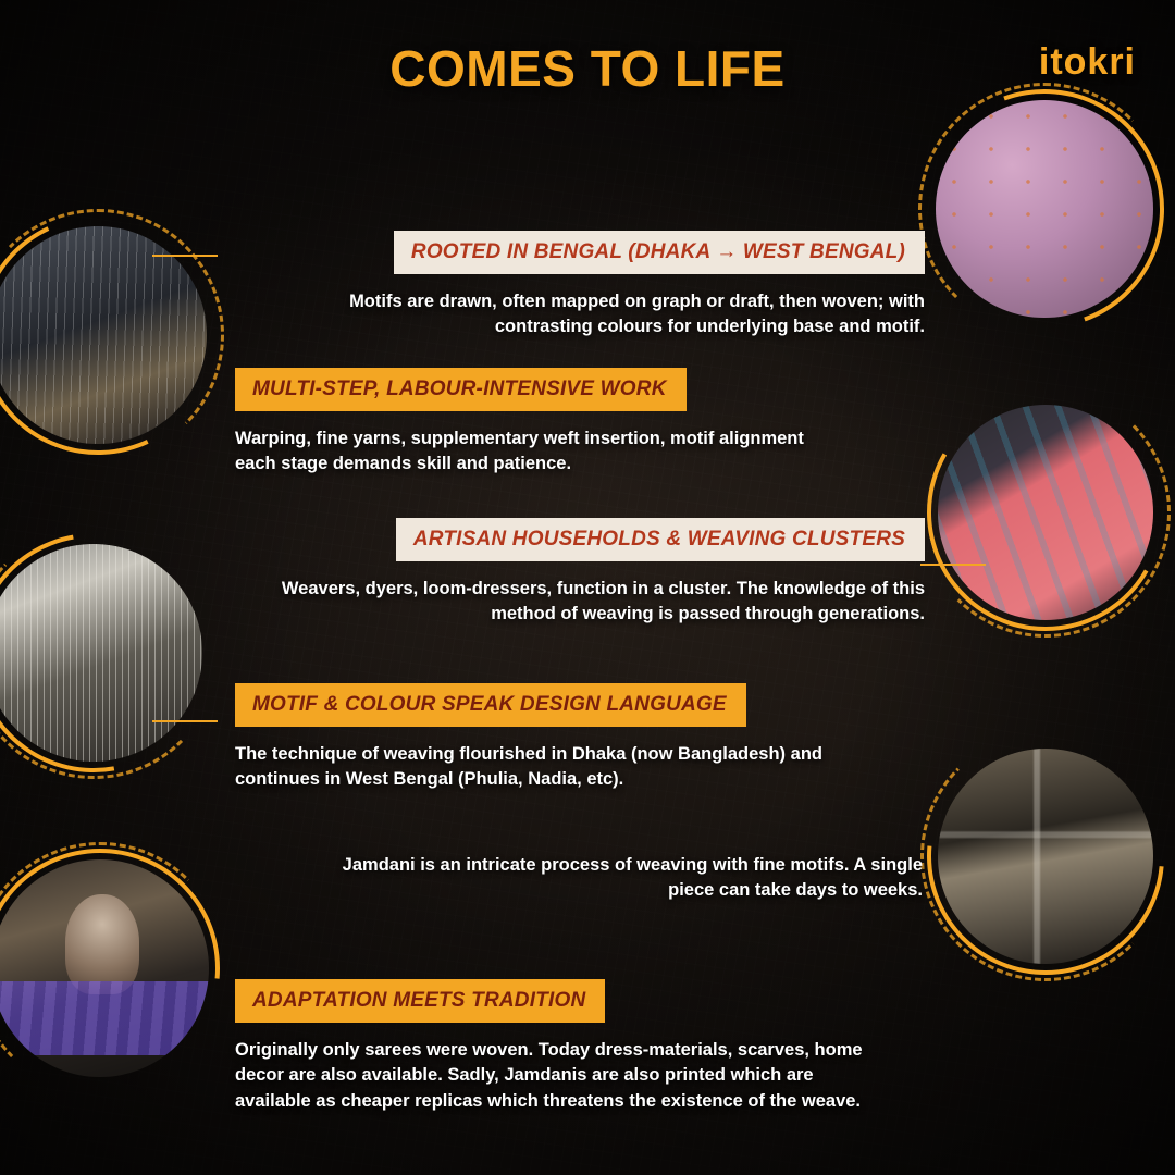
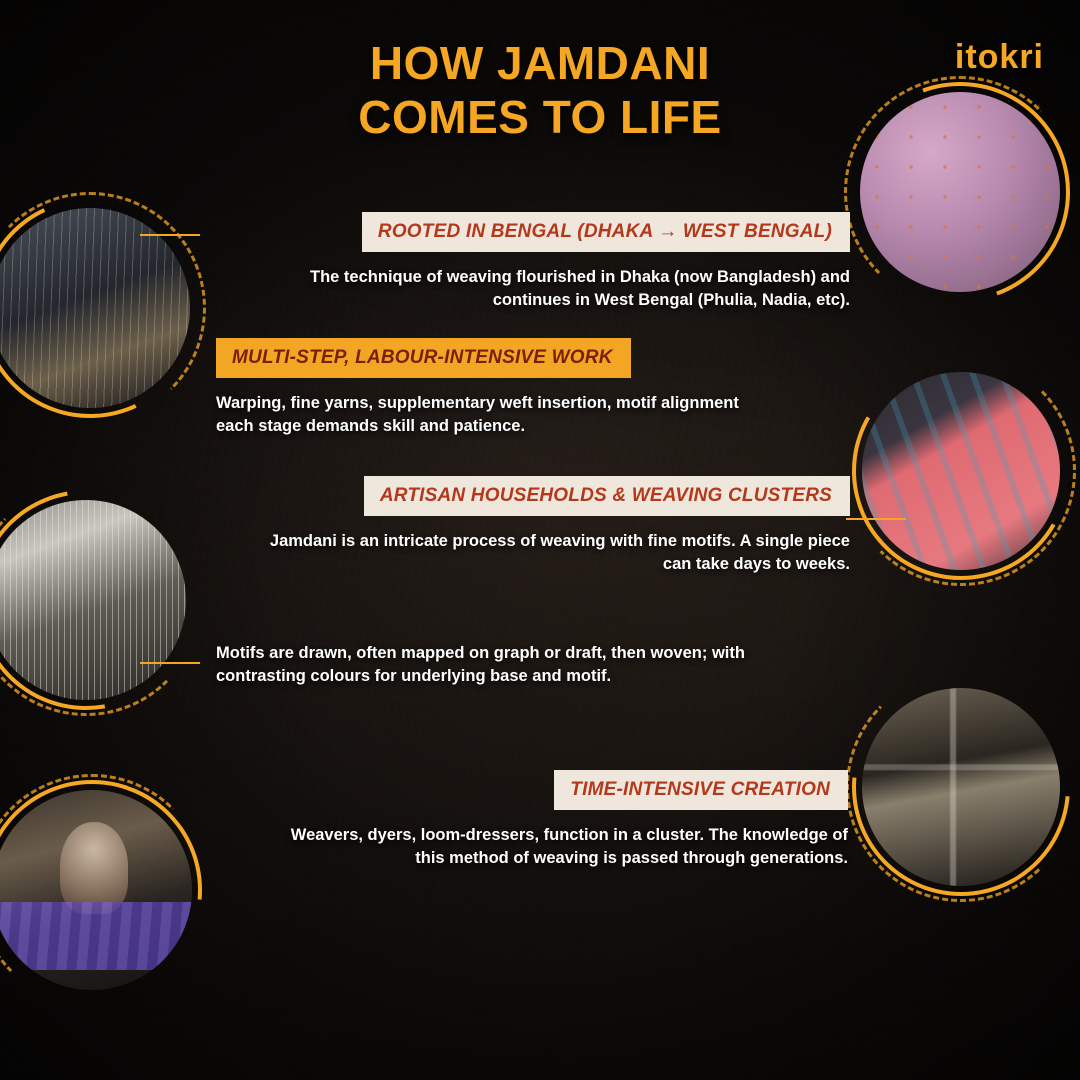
+ HOW JAMDANI
  COMES TO LIFE
  itokri
  ROOTED IN BENGAL (DHAKA → WEST BENGAL)
- Motifs are drawn, often mapped on graph or draft, then woven; with contrasting colours for underlying base and motif.
+ The technique of weaving flourished in Dhaka (now Bangladesh) and continues in West Bengal (Phulia, Nadia, etc).
  MULTI-STEP, LABOUR-INTENSIVE WORK
  Warping, fine yarns, supplementary weft insertion, motif alignment each stage demands skill and patience.
  ARTISAN HOUSEHOLDS & WEAVING CLUSTERS
- Weavers, dyers, loom-dressers, function in a cluster. The knowledge of this method of weaving is passed through generations.
+ Jamdani is an intricate process of weaving with fine motifs. A single piece can take days to weeks.
- MOTIF & COLOUR SPEAK DESIGN LANGUAGE
- The technique of weaving flourished in Dhaka (now Bangladesh) and continues in West Bengal (Phulia, Nadia, etc).
+ Motifs are drawn, often mapped on graph or draft, then woven; with contrasting colours for underlying base and motif.
+ TIME-INTENSIVE CREATION
- Jamdani is an intricate process of weaving with fine motifs. A single piece can take days to weeks.
+ Weavers, dyers, loom-dressers, function in a cluster. The knowledge of this method of weaving is passed through generations.
- ADAPTATION MEETS TRADITION
- Originally only sarees were woven. Today dress-materials, scarves, home decor are also available. Sadly, Jamdanis are also printed which are available as cheaper replicas which threatens the existence of the weave.
